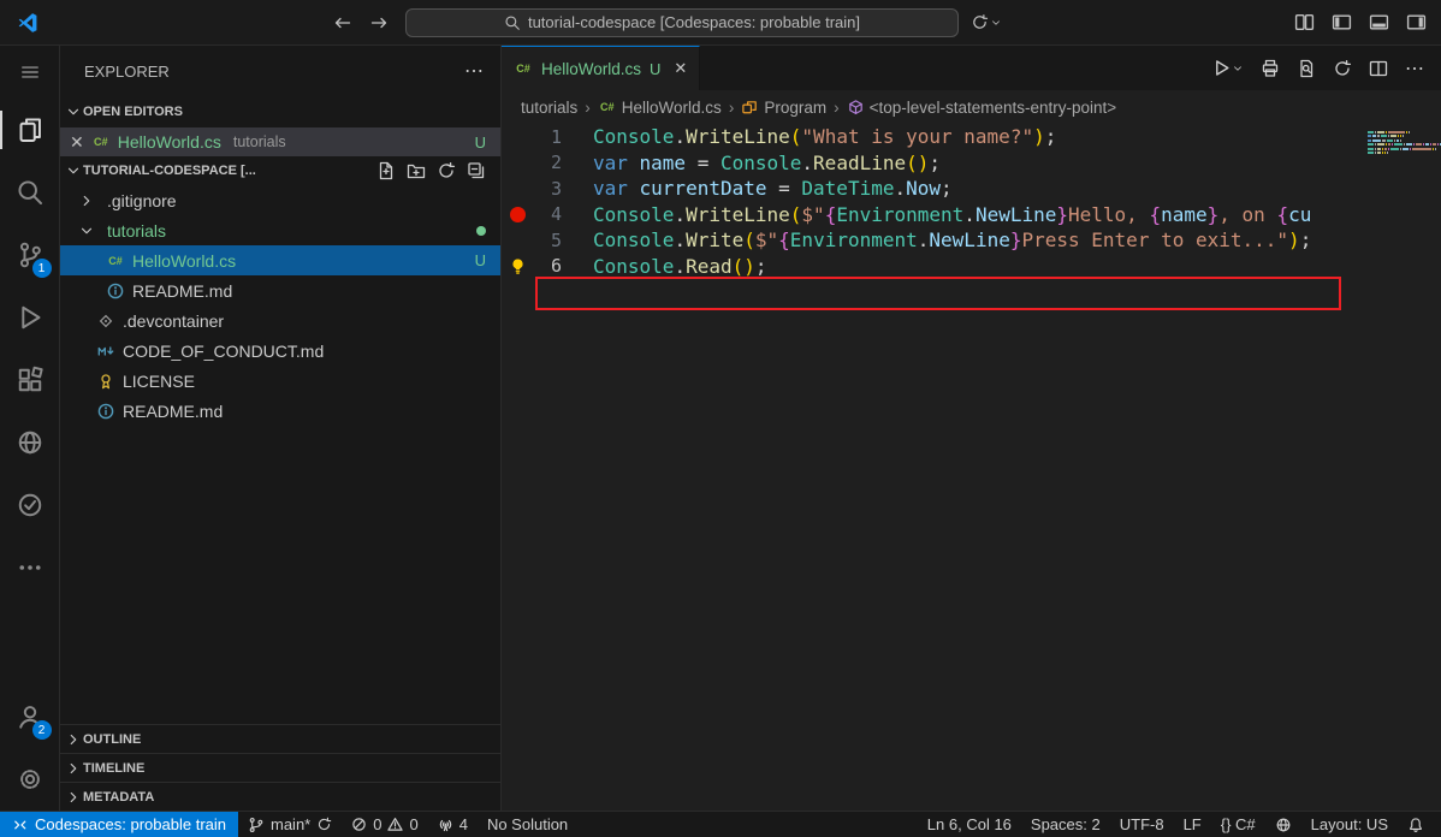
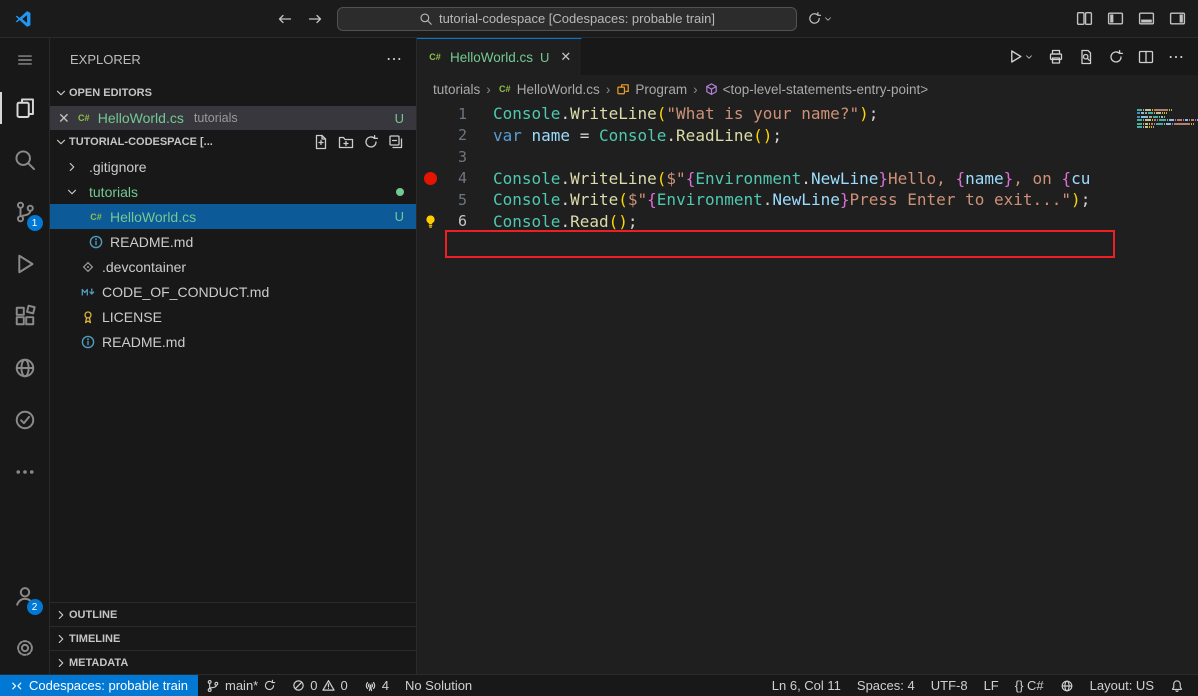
  tutorial-codespace [Codespaces: probable train]
  1
  2
  EXPLORER
  ⋯
  OPEN EDITORS
  ✕
  C#
  HelloWorld.cs
  tutorials
  U
  TUTORIAL-CODESPACE [...
  .gitignore
  tutorials
  C#
  HelloWorld.cs
  U
  README.md
  .devcontainer
  CODE_OF_CONDUCT.md
  LICENSE
  README.md
  OUTLINE
  TIMELINE
  METADATA
  C#
  HelloWorld.cs
  U
  ✕
  ⋯
  tutorials
  ›
  C#
  HelloWorld.cs
  ›
  Program
  ›
  <top-level-statements-entry-point>
  1
  Console.WriteLine("What is your name?");
  2
  var name = Console.ReadLine();
  3
- var currentDate = DateTime.Now;
  4
  Console.WriteLine($"{Environment.NewLine}Hello, {name}, on {cu
  5
  Console.Write($"{Environment.NewLine}Press Enter to exit...");
  6
  Console.Read();
  Codespaces: probable train
  main*
  0
  0
  4
  No Solution
- Ln 6, Col 16
+ Ln 6, Col 11
- Spaces: 2
+ Spaces: 4
  UTF-8
  LF
  {} C#
  Layout: US
